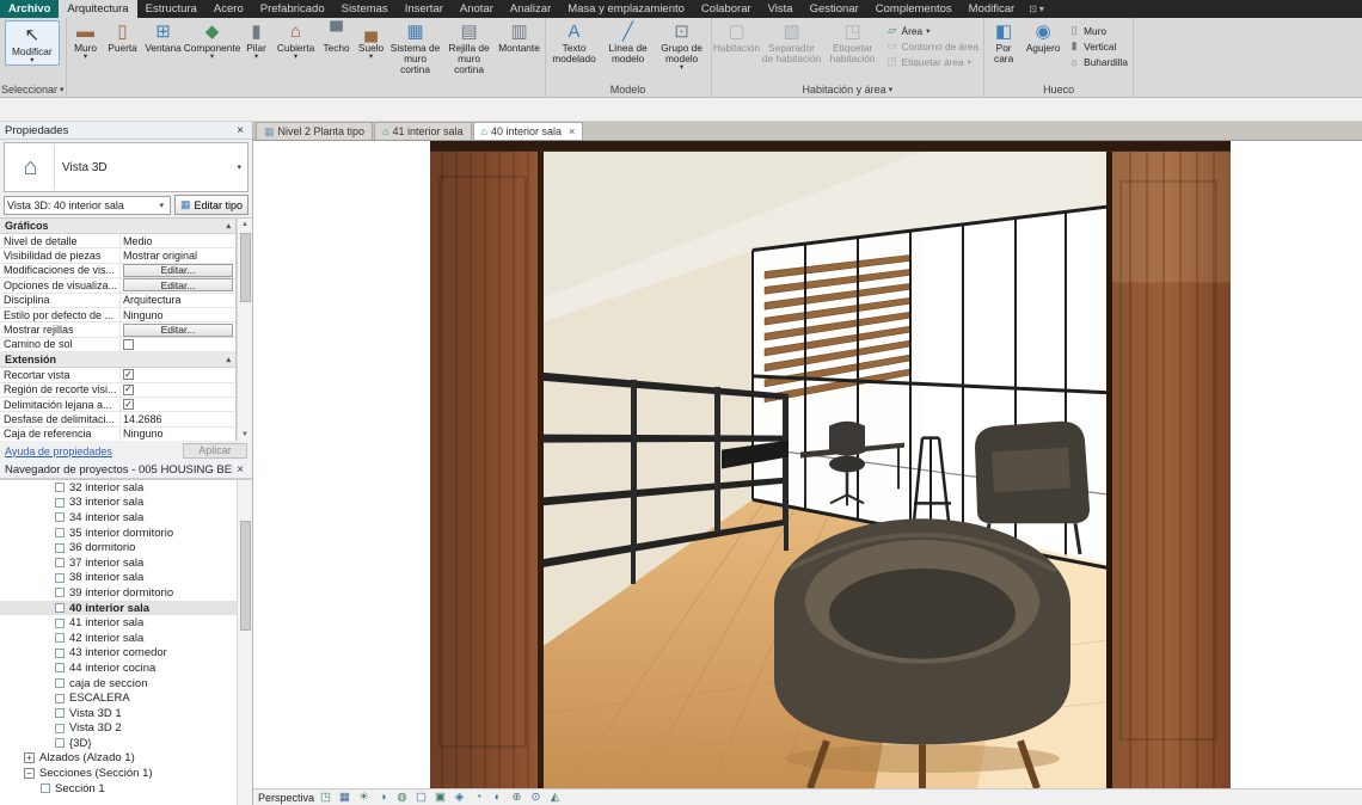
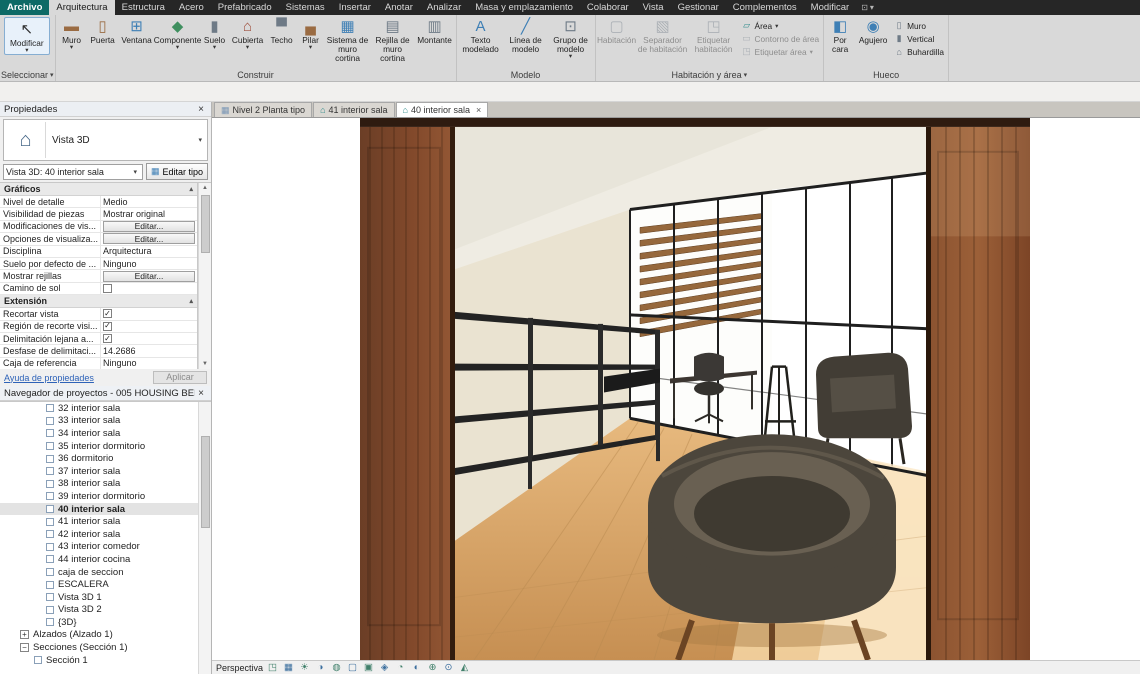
  Archivo
  Arquitectura
  Estructura
  Acero
  Prefabricado
  Sistemas
  Insertar
  Anotar
  Analizar
  Masa y emplazamiento
  Colaborar
  Vista
  Gestionar
  Complementos
  Modificar
  ⊡
  ▾
  ↖
  Modificar
  Seleccionar
  ▬
  Muro
  ▯
  Puerta
  ⊞
  Ventana
  ◆
  Componente
  ▮
- Pilar
+ Suelo
  ⌂
  Cubierta
  ▀
  Techo
  ▄
- Suelo
+ Pilar
  ▦
  Sistema de muro cortina
  ▤
  Rejilla de muro cortina
  ▥
  Montante
+ Construir
  A
  Texto modelado
  ╱
  Línea de modelo
  ⊡
  Grupo de modelo
  Modelo
  ▢
  Habitación
  ▧
  Separador de habitación
  ◳
  Etiquetar habitación
  ▱
  Área
  ▭
  Contorno de área
  ◳
  Etiquetar área
  Habitación y área
  ◧
  Por cara
  ◉
  Agujero
  ▯
  Muro
  ▮
  Vertical
  ⌂
  Buhardilla
  Hueco
  Propiedades
  ×
  ⌂
  Vista 3D
  Vista 3D: 40 interior sala
  ▦
  Editar tipo
  Gráficos
  Nivel de detalle
  Medio
  Visibilidad de piezas
  Mostrar original
  Modificaciones de vis...
  Editar...
  Opciones de visualiza...
  Editar...
  Disciplina
  Arquitectura
- Estilo por defecto de ...
+ Suelo por defecto de ...
  Ninguno
  Mostrar rejillas
  Editar...
  Camino de sol
  Extensión
  Recortar vista
  ✓
  Región de recorte visi...
  ✓
  Delimitación lejana a...
  ✓
  Desfase de delimitaci...
  14.2686
  Caja de referencia
  Ninguno
  Ayuda de propiedades
  Aplicar
  Navegador de proyectos - 005 HOUSING BE
  ×
  32 interior sala
  33 interior sala
  34 interior sala
  35 interior dormitorio
  36 dormitorio
  37 interior sala
  38 interior sala
  39 interior dormitorio
  40 interior sala
  41 interior sala
  42 interior sala
  43 interior comedor
  44 interior cocina
  caja de seccion
  ESCALERA
  Vista 3D 1
  Vista 3D 2
  {3D}
  +
  Alzados (Alzado 1)
  −
  Secciones (Sección 1)
  Sección 1
  ▦
  Nivel 2 Planta tipo
  ⌂
  41 interior sala
  ⌂
  40 interior sala
  ×
  Perspectiva
  ◳
  ▦
  ☀
  ◑
  ◍
  ▢
  ▣
  ◈
  ◔
  ◐
  ⊕
  ⊙
  ◭
